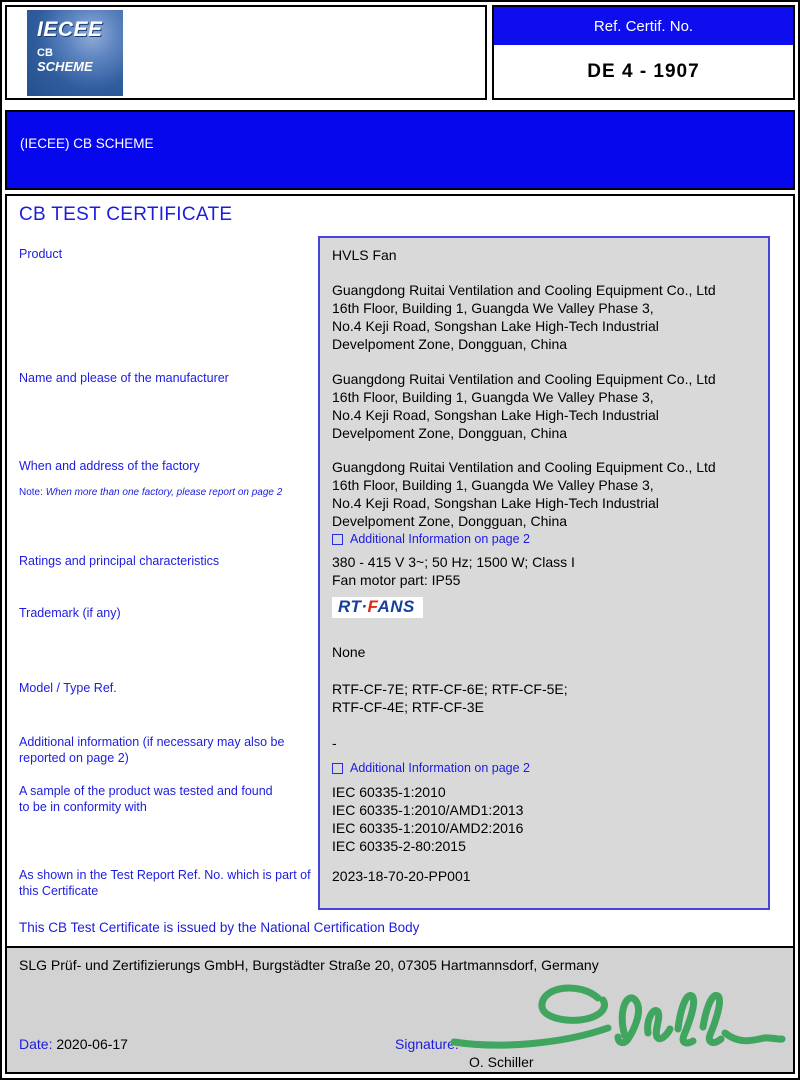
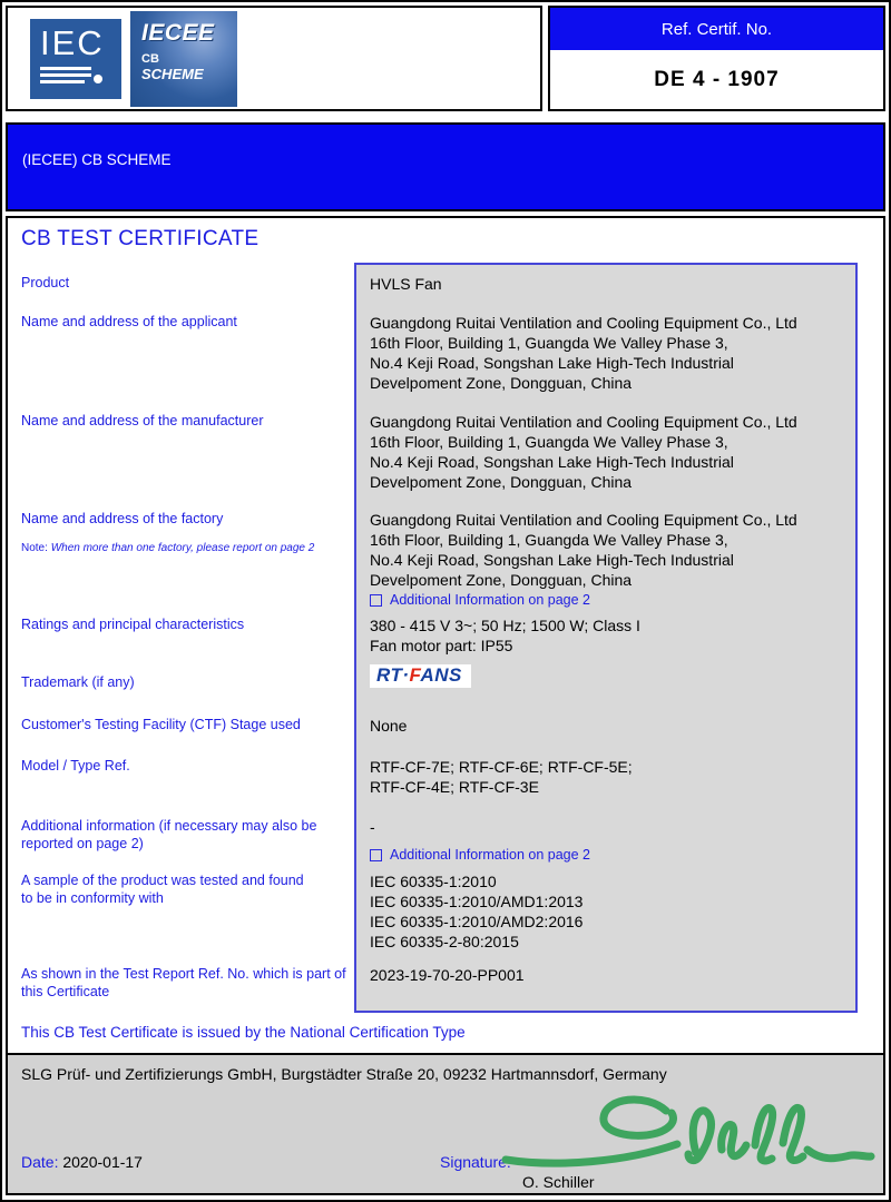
+ IEC
  IECEE
  CB
  SCHEME
  Ref. Certif. No.
  DE 4 - 1907
  (IECEE) CB SCHEME
  CB TEST CERTIFICATE
  Product
+ Name and address of the applicant
- Name and please of the manufacturer
+ Name and address of the manufacturer
- When and address of the factory
+ Name and address of the factory
  Note: When more than one factory, please report on page 2
  Ratings and principal characteristics
  Trademark (if any)
+ Customer's Testing Facility (CTF) Stage used
  Model / Type Ref.
  Additional information (if necessary may also be
  reported on page 2)
  A sample of the product was tested and found
  to be in conformity with
  As shown in the Test Report Ref. No. which is part of
  this Certificate
  HVLS Fan
  Guangdong Ruitai Ventilation and Cooling Equipment Co., Ltd
  16th Floor, Building 1, Guangda We Valley Phase 3,
  No.4 Keji Road, Songshan Lake High-Tech Industrial
  Develpoment Zone, Dongguan, China
  Guangdong Ruitai Ventilation and Cooling Equipment Co., Ltd
  16th Floor, Building 1, Guangda We Valley Phase 3,
  No.4 Keji Road, Songshan Lake High-Tech Industrial
  Develpoment Zone, Dongguan, China
  Guangdong Ruitai Ventilation and Cooling Equipment Co., Ltd
  16th Floor, Building 1, Guangda We Valley Phase 3,
  No.4 Keji Road, Songshan Lake High-Tech Industrial
  Develpoment Zone, Dongguan, China
  Additional Information on page 2
  380 - 415 V 3~; 50 Hz; 1500 W; Class I
  Fan motor part: IP55
  RT·FANS
  None
  RTF-CF-7E; RTF-CF-6E; RTF-CF-5E;
  RTF-CF-4E; RTF-CF-3E
  -
  Additional Information on page 2
  IEC 60335-1:2010
  IEC 60335-1:2010/AMD1:2013
  IEC 60335-1:2010/AMD2:2016
  IEC 60335-2-80:2015
- 2023-18-70-20-PP001
+ 2023-19-70-20-PP001
- This CB Test Certificate is issued by the National Certification Body
+ This CB Test Certificate is issued by the National Certification Type
- SLG Prüf- und Zertifizierungs GmbH, Burgstädter Straße 20, 07305 Hartmannsdorf, Germany
+ SLG Prüf- und Zertifizierungs GmbH, Burgstädter Straße 20, 09232 Hartmannsdorf, Germany
- Date: 2020-06-17
+ Date: 2020-01-17
  Signature
  O. Schiller
